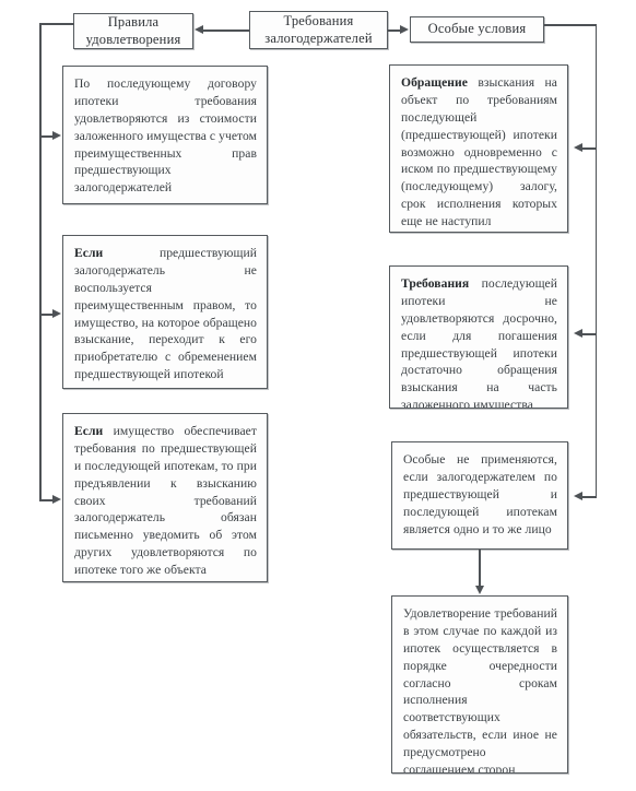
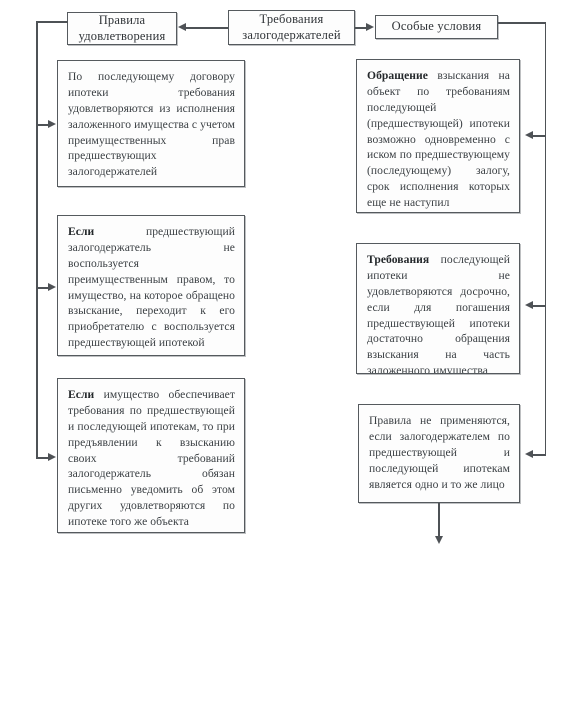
  Правила удовлетворения
  Требования залогодержателей
  Особые условия
- По последующему договору ипотеки требования удовлетворяются из стоимости заложенного имущества с учетом преимущественных прав предшествующих залогодержателей
+ По последующему договору ипотеки требования удовлетворяются из исполнения заложенного имущества с учетом преимущественных прав предшествующих залогодержателей
- Если предшествующий залогодержатель не воспользуется преимущественным правом, то имущество, на которое обращено взыскание, переходит к его приобретателю с обременением предшествующей ипотекой
+ Если предшествующий залогодержатель не воспользуется преимущественным правом, то имущество, на которое обращено взыскание, переходит к его приобретателю с воспользуется предшествующей ипотекой
  Если имущество обеспечивает требования по предшествующей и последующей ипотекам, то при предъявлении к взысканию своих требований залогодержатель обязан письменно уведомить об этом других удовлетворяются по ипотеке того же объекта
  Обращение взыскания на объект по требованиям последующей (предшествующей) ипотеки возможно одновременно с иском по предшествующему (последующему) залогу, срок исполнения которых еще не наступил
  Требования последующей ипотеки не удовлетворяются досрочно, если для погашения предшествующей ипотеки достаточно обращения взыскания на часть заложенного имущества
- Особые не применяются, если залогодержателем по предшествующей и последующей ипотекам является одно и то же лицо
+ Правила не применяются, если залогодержателем по предшествующей и последующей ипотекам является одно и то же лицо
- Удовлетворение требований в этом случае по каждой из ипотек осуществляется в порядке очередности согласно срокам исполнения соответствующих обязательств, если иное не предусмотрено соглашением сторон
